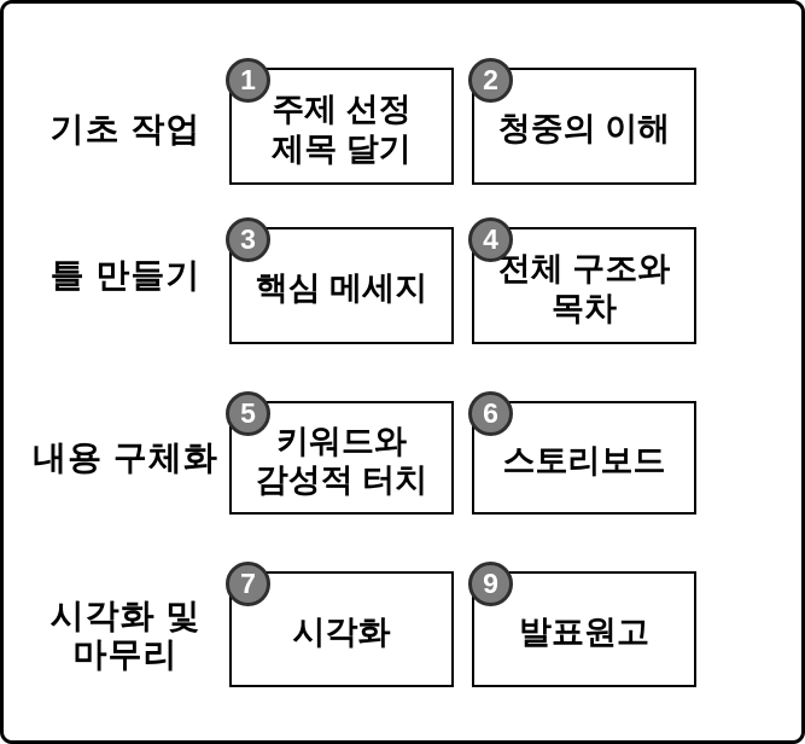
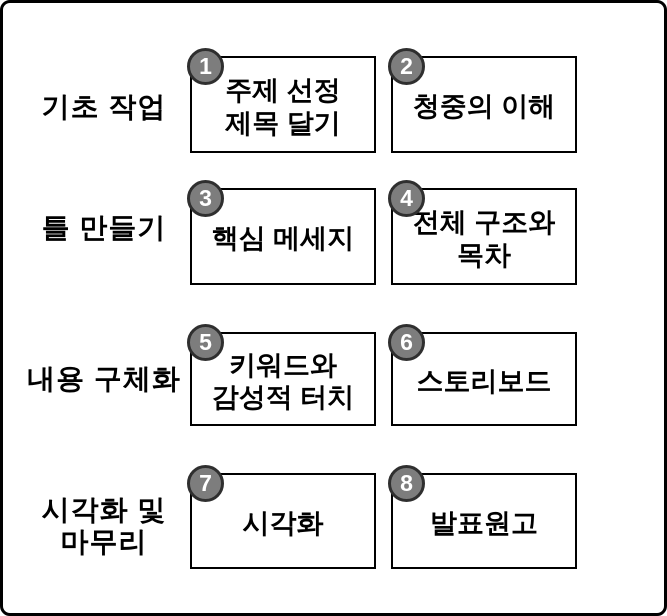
  기초 작업
  틀 만들기
  내용 구체화
  시각화 및
  마무리
  1
  주제 선정
  제목 달기
  2
  청중의 이해
  3
  핵심 메세지
  4
  전체 구조와
  목차
  5
  키워드와
  감성적 터치
  6
  스토리보드
  7
  시각화
- 9
+ 8
  발표원고
